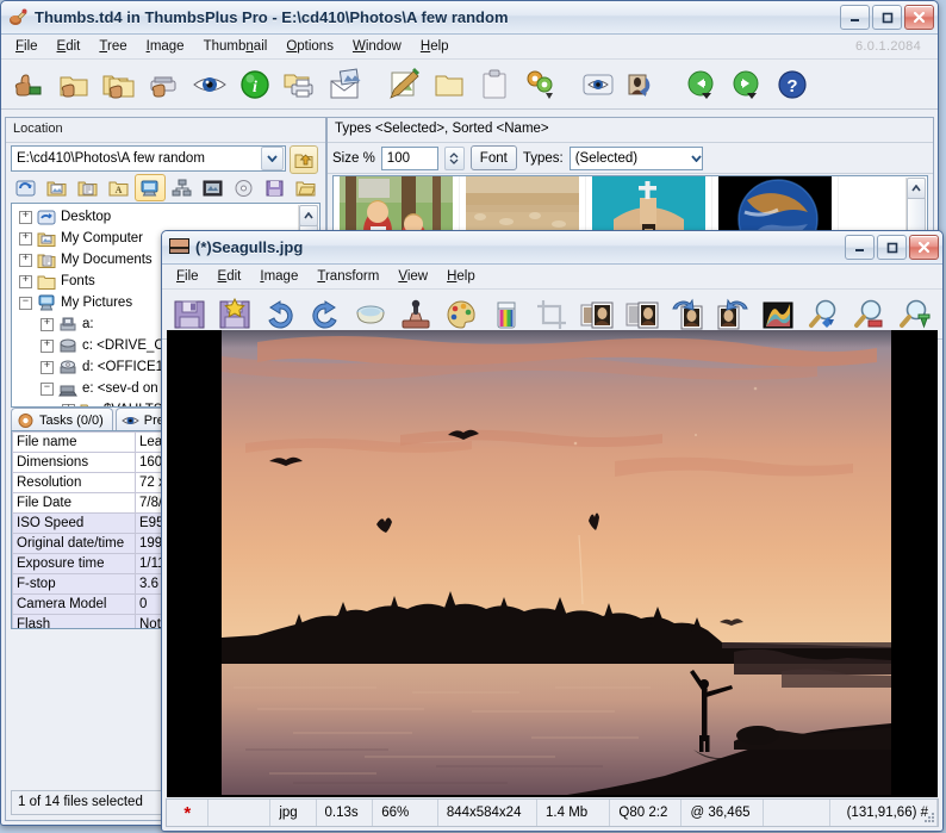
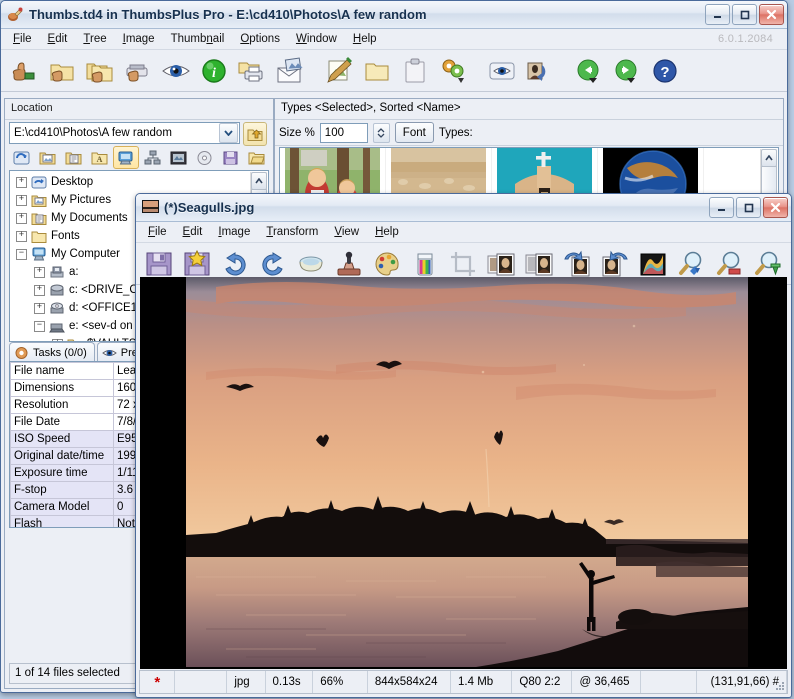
  Thumbs.td4 in ThumbsPlus Pro - E:\cd410\Photos\A few random
  File
  Edit
  Tree
  Image
  Thumbnail
  Options
  Window
  Help
  6.0.1.2084
  i
  ?
  Location
  E:\cd410\Photos\A few random
  A
  +
  Desktop
  +
- My Computer
+ My Pictures
  +
  My Documents
  +
  Fonts
  −
- My Pictures
+ My Computer
  +
  a:
  +
  c: <DRIVE_C
  +
  d: <OFFICE1
  −
  e: <sev-d on
  Tasks (0/0)
  File name	Lea
  Dimensions	160
  Resolution	72
  File Date	7/8
  ISO Speed	E9
  Original date/time	199
  Exposure time	1/1
  F-stop	3.6
  Camera Model	0
  Flash	Not
  1 of 14 files selected
  Types <Selected>, Sorted <Name>
  Size %
  100
  Font
  Types:
- (Selected)
  (*)Seagulls.jpg
  File
  Edit
  Image
  Transform
  View
  Help
  *
  jpg
  0.13s
  66%
  844x584x24
  1.4 Mb
  Q80 2:2
  @ 36,465
  (131,91,66) #
